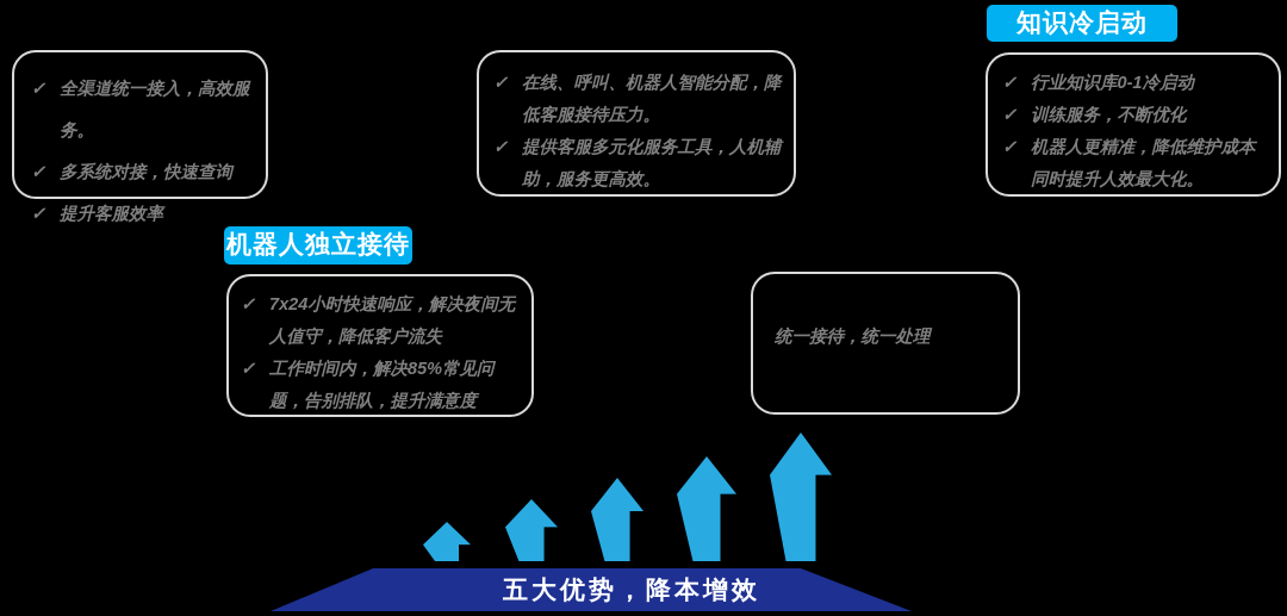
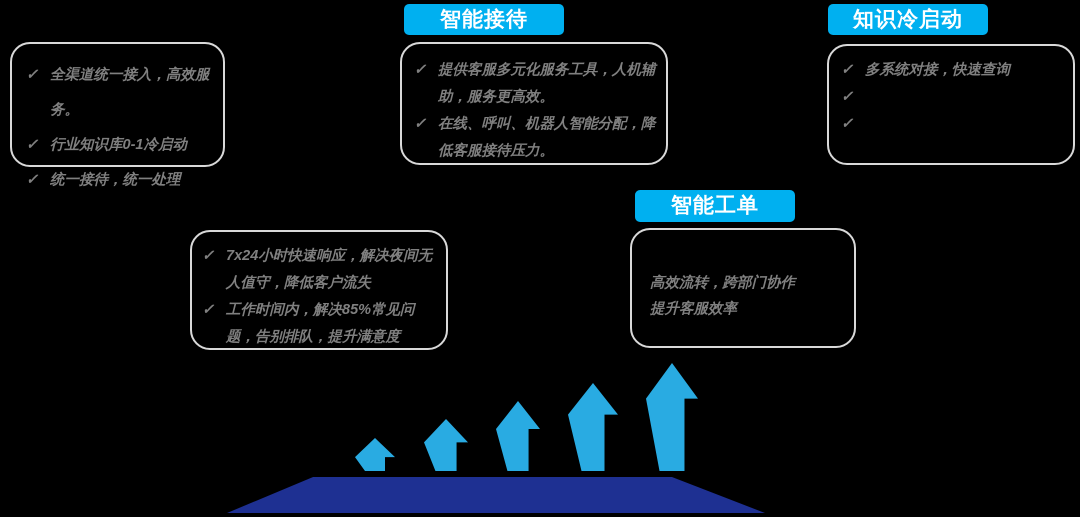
  ✓
  全渠道统一接入，高效服务。
  ✓
- 多系统对接，快速查询
+ 行业知识库0-1冷启动
  ✓
- 提升客服效率
+ 统一接待，统一处理
+ 智能接待
  ✓
- 在线、呼叫、机器人智能分配，降低客服接待压力。
+ 提供客服多元化服务工具，人机辅助，服务更高效。
  ✓
- 提供客服多元化服务工具，人机辅助，服务更高效。
+ 在线、呼叫、机器人智能分配，降低客服接待压力。
  知识冷启动
  ✓
- 行业知识库0-1冷启动
+ 多系统对接，快速查询
  ✓
- 训练服务，不断优化
  ✓
- 机器人更精准，降低维护成本同时提升人效最大化。
- 机器人独立接待
  ✓
  7x24小时快速响应，解决夜间无人值守，降低客户流失
  ✓
  工作时间内，解决85%常见问题，告别排队，提升满意度
+ 智能工单
+ 高效流转，跨部门协作
- 统一接待，统一处理
+ 提升客服效率
- 五大优势，降本增效
